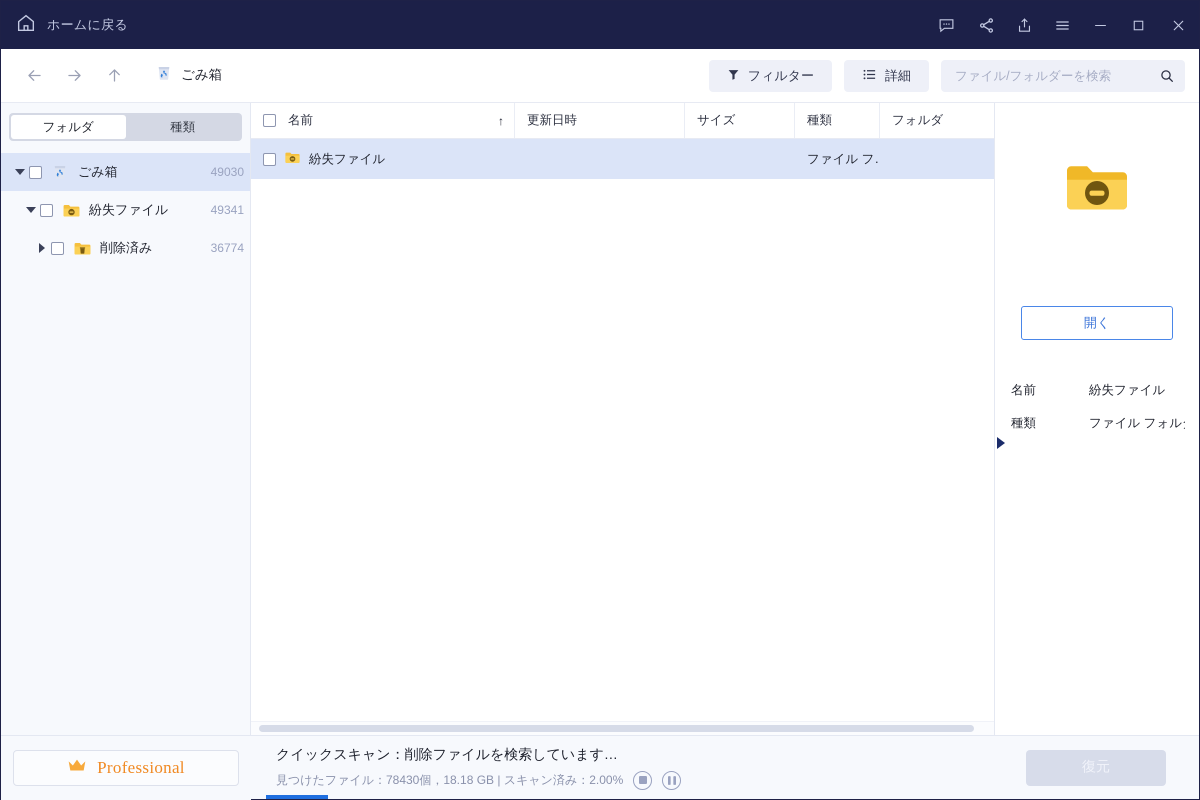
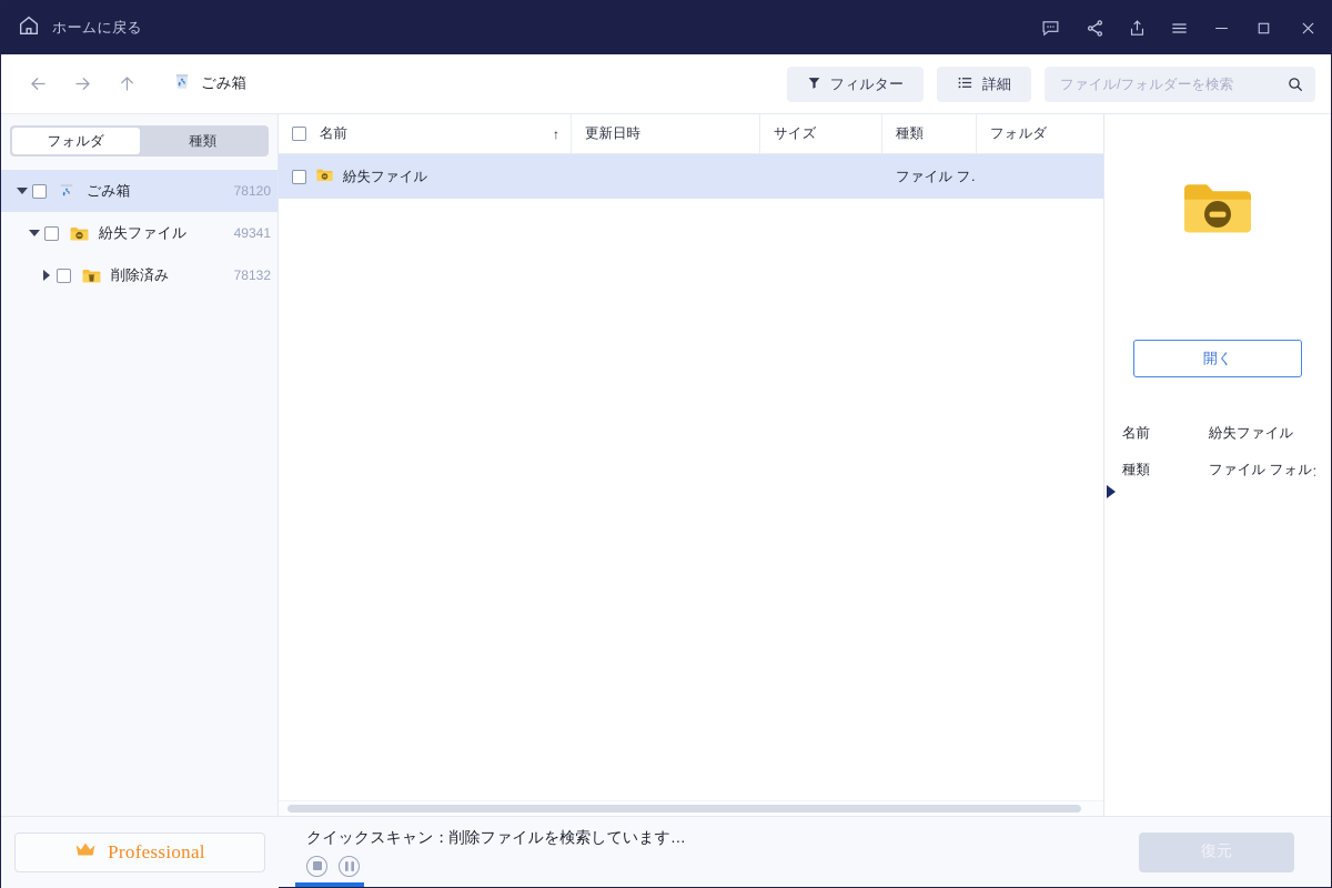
  ホームに戻る
  ごみ箱
  フィルター
  詳細
  ファイル/フォルダーを検索
  フォルダ
  種類
  ごみ箱
- 49030
+ 78120
  紛失ファイル
  49341
  削除済み
- 36774
+ 78132
  名前
  ↑
  更新日時
  サイズ
  種類
  フォルダ
  紛失ファイル
  ファイル フ
  開く
  名前
  紛失ファイル
  種類
  ファイル フォル
  Professional
  クイックスキャン：削除ファイルを検索しています…
- 見つけたファイル：78430個，18.18 GB | スキャン済み：2.00%
  復元
